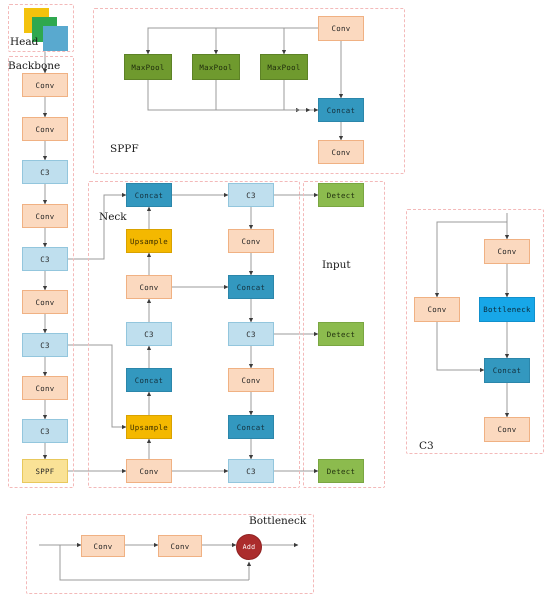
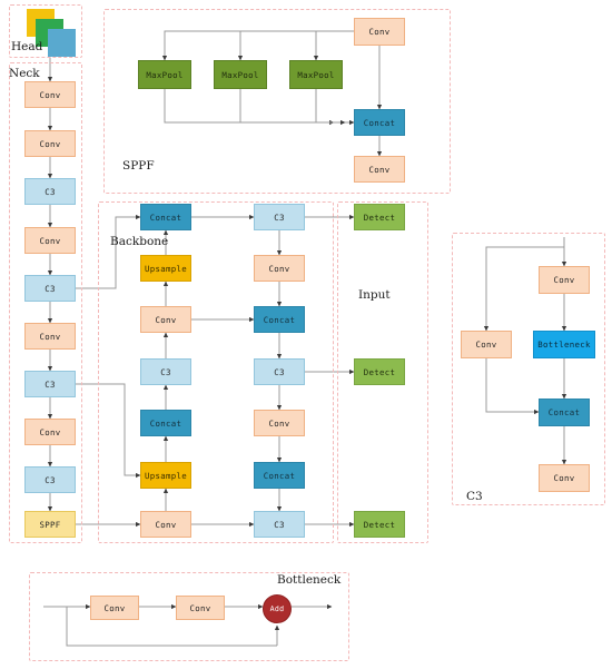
  Head
- Backbone
+ Neck
  SPPF
- Neck
+ Backbone
  Input
  C3
  Bottleneck
  Conv
  Conv
  C3
  Conv
  C3
  Conv
  C3
  Conv
  C3
  SPPF
  Conv
  MaxPool
  MaxPool
  MaxPool
  Concat
  Conv
  Concat
  Upsample
  Conv
  C3
  Concat
  Upsample
  Conv
  C3
  Conv
  Concat
  C3
  Conv
  Concat
  C3
  Detect
  Detect
  Detect
  Conv
  Conv
  Bottleneck
  Concat
  Conv
  Conv
  Conv
  Add
